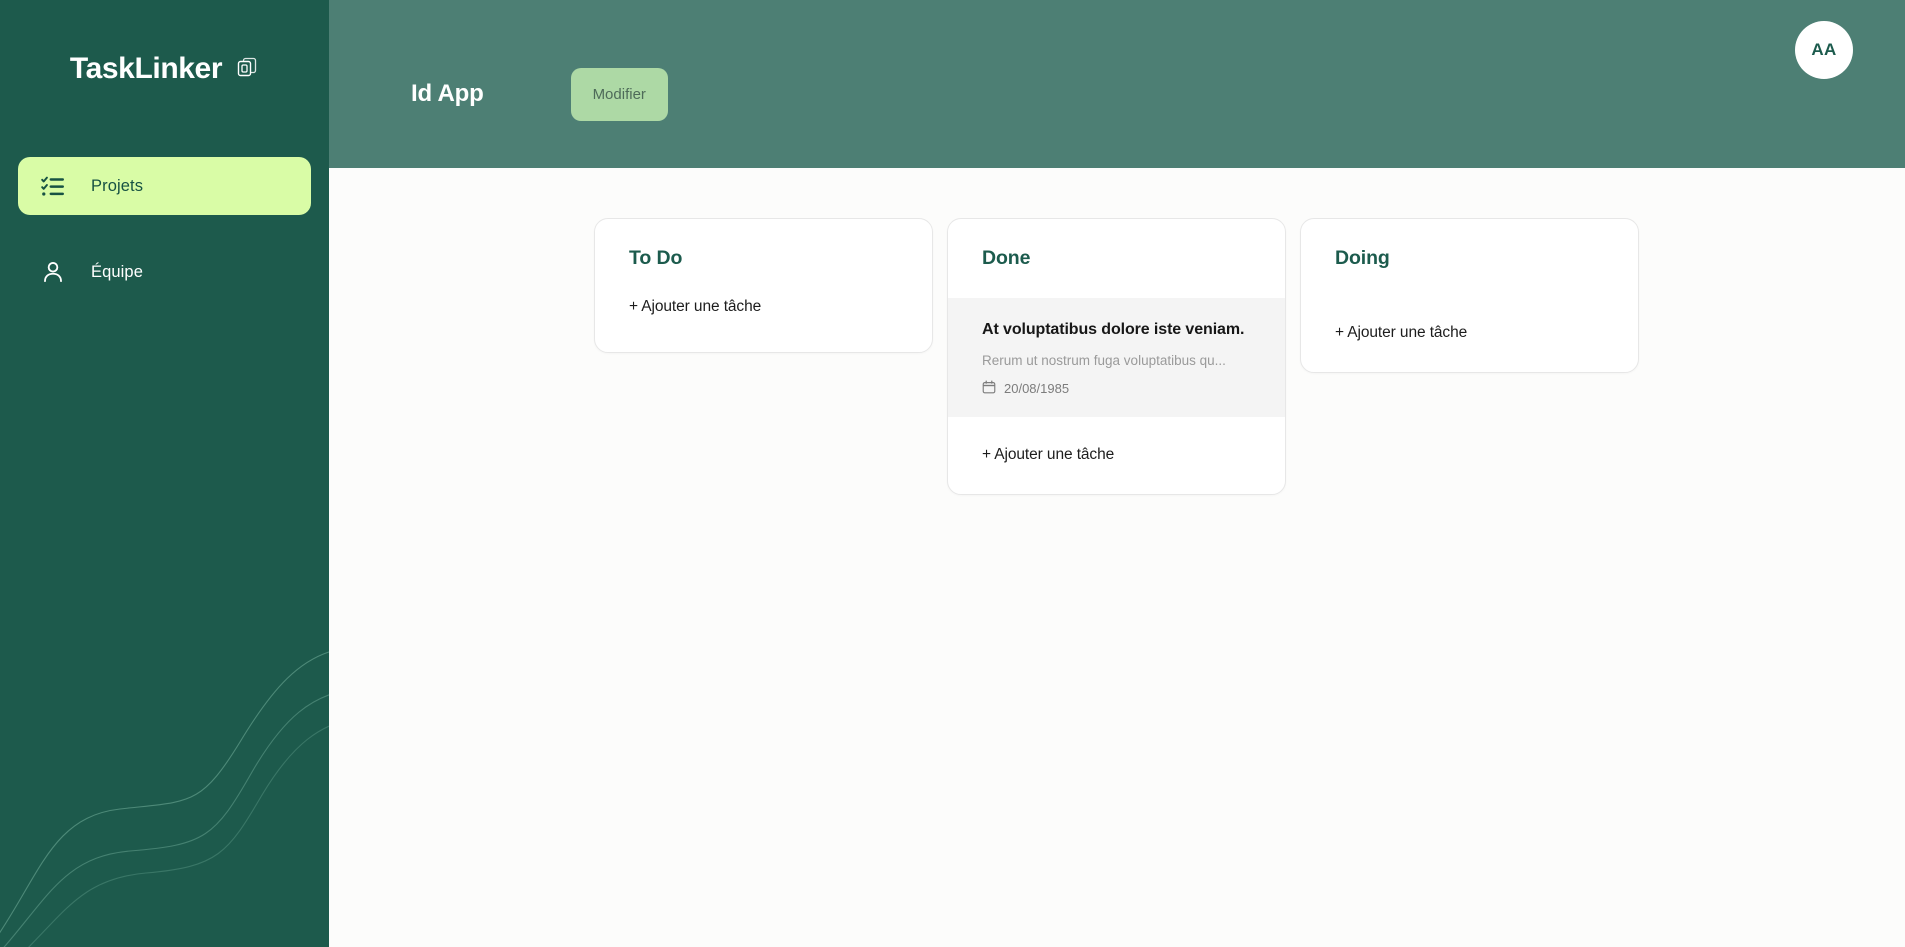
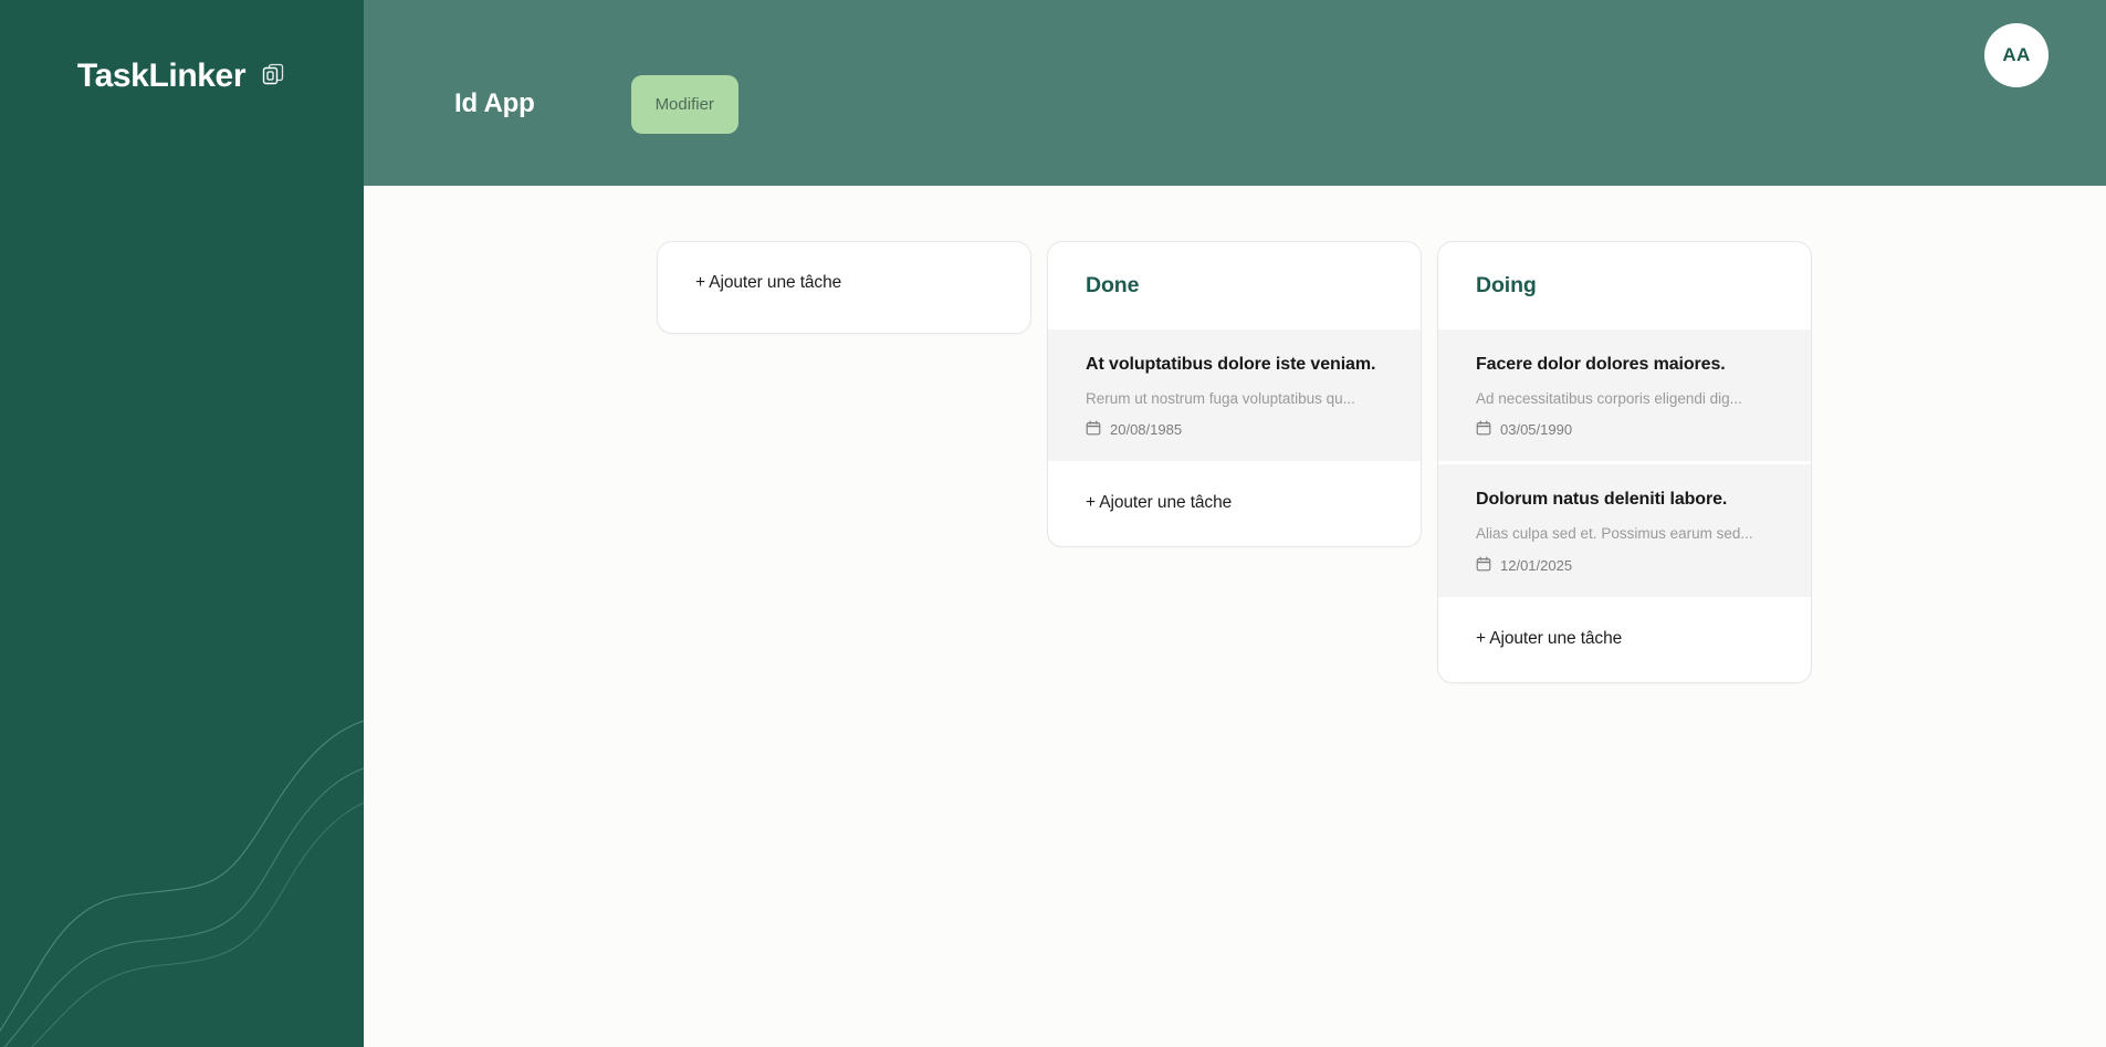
  TaskLinker
- Projets
- Équipe
  Id App
  Modifier
  AA
- To Do
  + Ajouter une tâche
  Done
  At voluptatibus dolore iste veniam.
  Rerum ut nostrum fuga voluptatibus qu...
  20/08/1985
  + Ajouter une tâche
  Doing
+ Facere dolor dolores maiores.
+ Ad necessitatibus corporis eligendi dig...
+ 03/05/1990
+ Dolorum natus deleniti labore.
+ Alias culpa sed et. Possimus earum sed...
+ 12/01/2025
  + Ajouter une tâche
